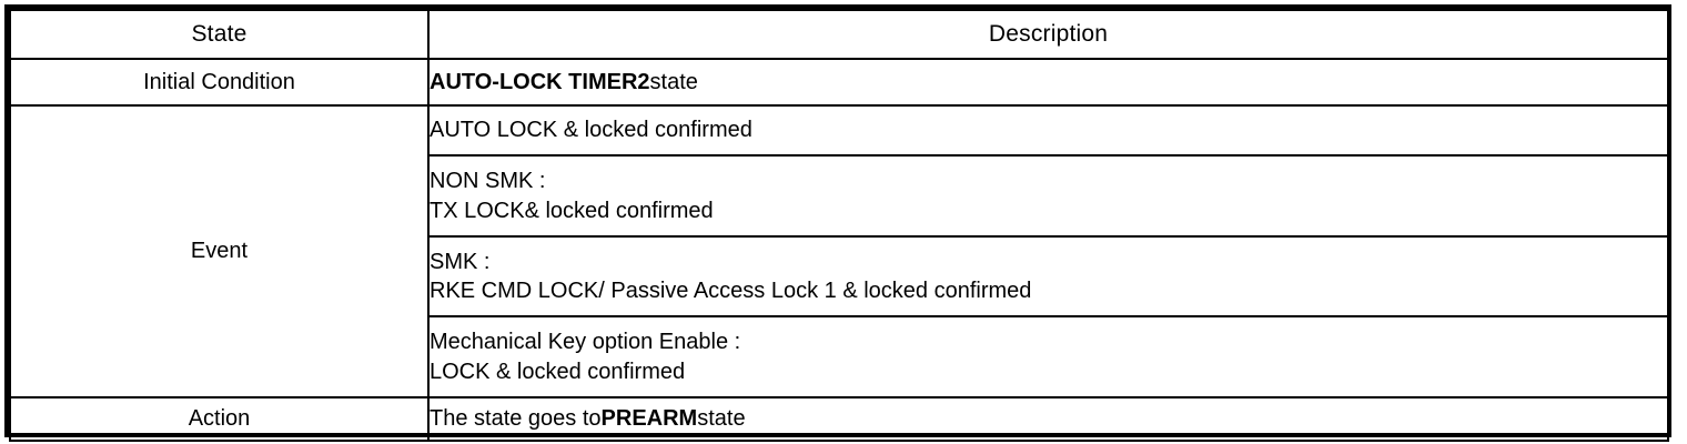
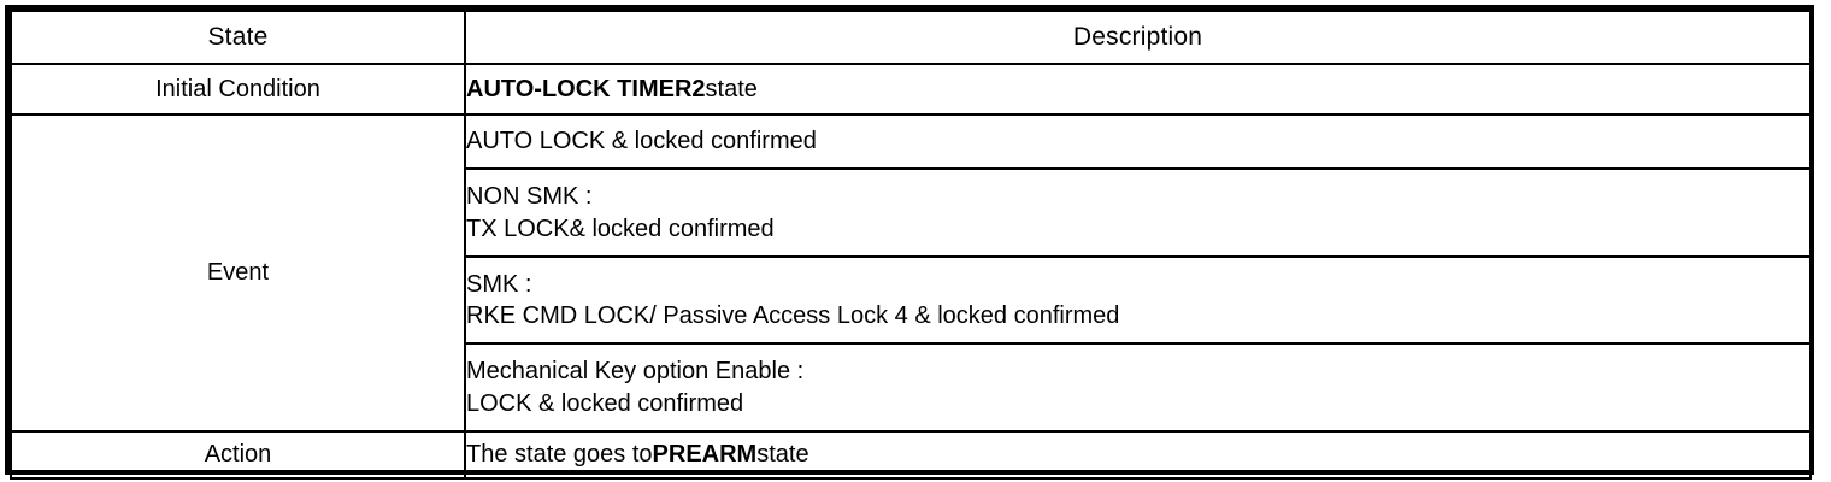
  State	Description
  Initial Condition	AUTO-LOCK TIMER2state
  Event	AUTO LOCK & locked confirmed
  NON SMK : TX LOCK& locked confirmed
- SMK : RKE CMD LOCK/ Passive Access Lock 1 & locked confirmed
+ SMK : RKE CMD LOCK/ Passive Access Lock 4 & locked confirmed
  Mechanical Key option Enable : LOCK & locked confirmed
  Action	The state goes toPREARMstate
